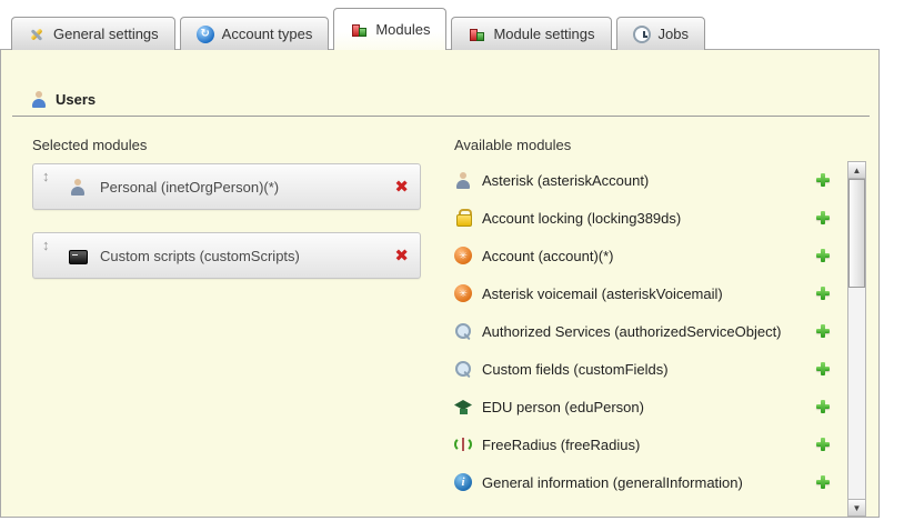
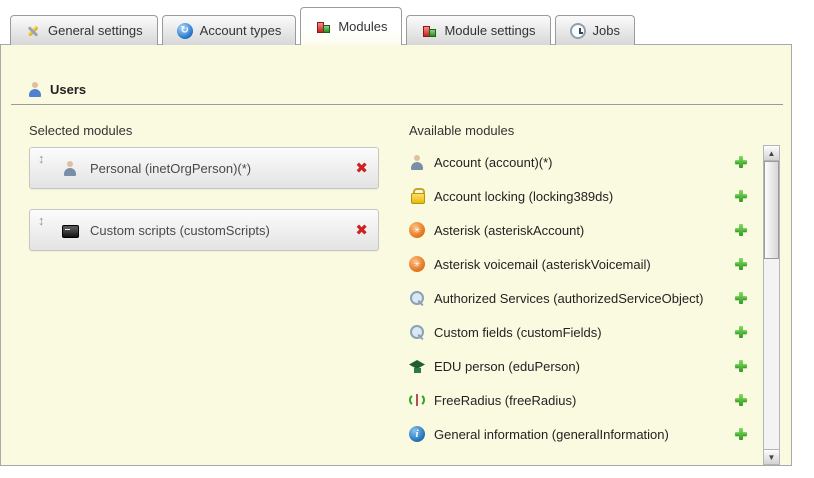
  General settings
  Account types
  Modules
  Module settings
  Jobs
  Users
  Selected modules
  Available modules
  ↕
  Personal (inetOrgPerson)(*)
  ✖
  ↕
  Custom scripts (customScripts)
  ✖
- Asterisk (asteriskAccount)
+ Account (account)(*)
  Account locking (locking389ds)
- Account (account)(*)
+ Asterisk (asteriskAccount)
  Asterisk voicemail (asteriskVoicemail)
  Authorized Services (authorizedServiceObject)
  Custom fields (customFields)
  EDU person (eduPerson)
  FreeRadius (freeRadius)
  General information (generalInformation)
  ▲
  ▼
